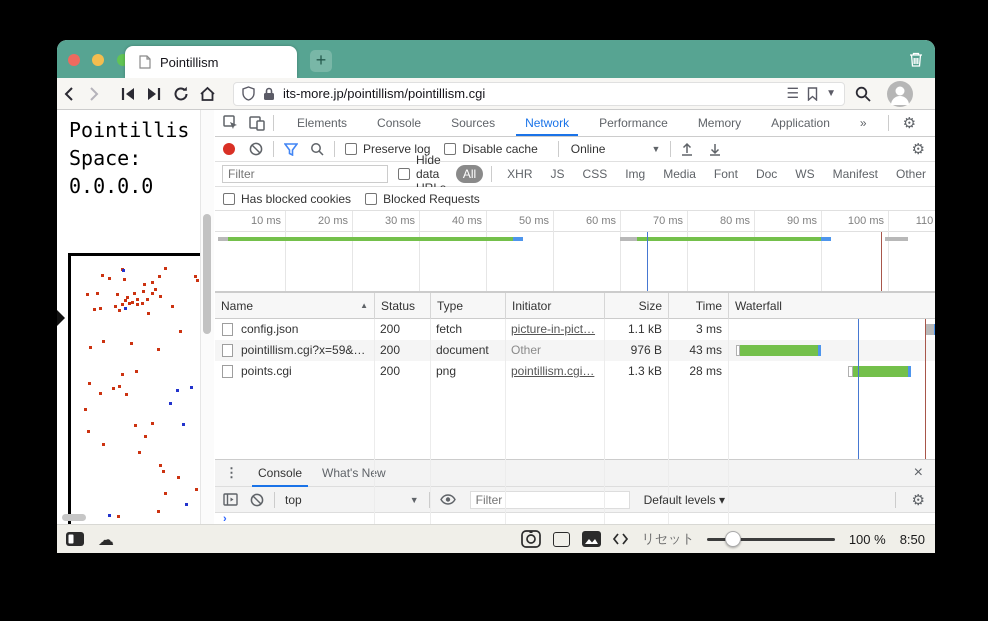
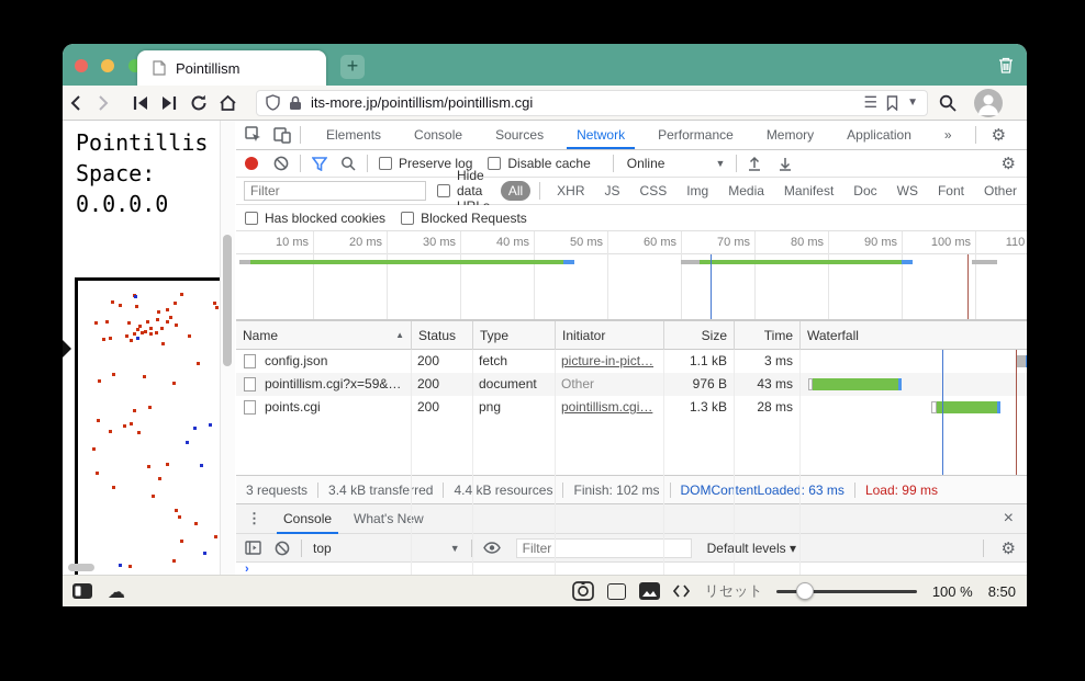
  Pointillism
  +
  its-more.jp/pointillism/pointillism.cgi
  ☰
  ▼
  Pointillis
  Space:
  0.0.0.0
  Elements
  Console
  Sources
  Network
  Performance
  Memory
  Application
  »
  ⚙
  Preserve log
  Disable cache
  Online
  ▼
  ⚙
  Filter
  All
  XHR
  JS
  CSS
  Img
  Media
- Font
+ Manifest
  Doc
  WS
- Manifest
+ Font
  Other
  Has blocked cookies
  Blocked Requests
  10 ms
  20 ms
  30 ms
  40 ms
  50 ms
  60 ms
  70 ms
  80 ms
  90 ms
  100 ms
  Name
  ▲
  Status
  Type
  Initiator
  Size
  Time
  Waterfall
  config.json
  200
  fetch
  picture-in-pict…
  1.1 kB
  3 ms
  pointillism.cgi?x=59&…
  200
  document
  Other
  976 B
  43 ms
  points.cgi
  200
  png
  pointillism.cgi…
  1.3 kB
  28 ms
+ 3 requests
+ 3.4 kB transferred
+ 4.4 kB resources
+ Finish: 102 ms
+ DOMContentLoaded: 63 ms
+ Load: 99 ms
  ⋮
  Console
  What's Nw
  ×
  top
  ▼
  Filter
  Default levels ▾
  ⚙
  ›
  ☁
  リセット
  100 %
  8:50
